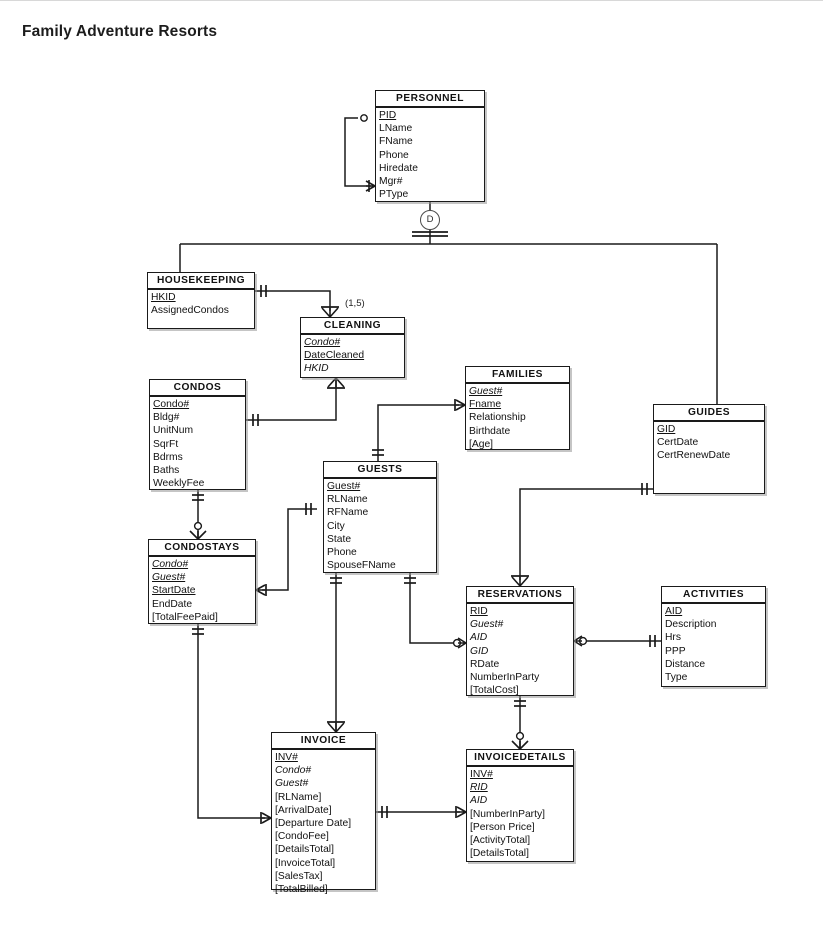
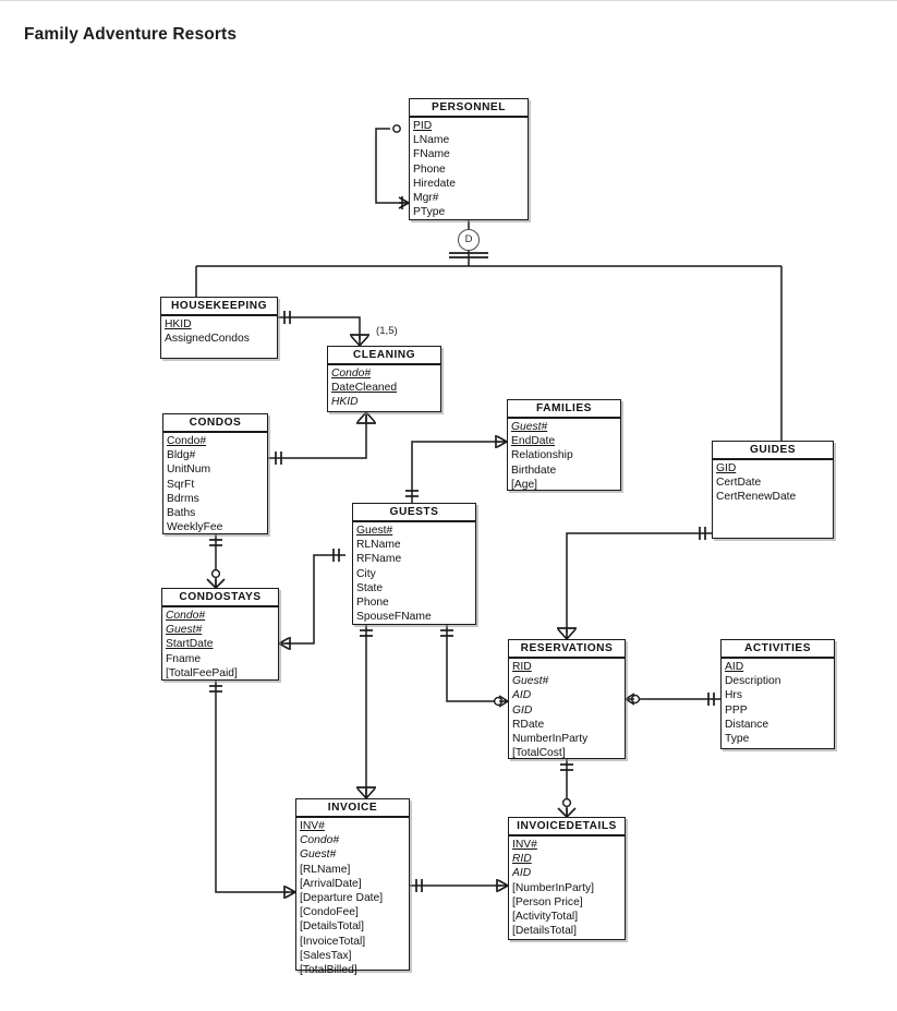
  Family Adventure Resorts
  D
  (1,5)
  PERSONNEL
  PID
  LName
  FName
  Phone
  Hiredate
  Mgr#
  PType
  HOUSEKEEPING
  HKID
  AssignedCondos
  CLEANING
  Condo#
  DateCleaned
  HKID
  CONDOS
  Condo#
  Bldg#
  UnitNum
  SqrFt
  Bdrms
  Baths
  WeeklyFee
  FAMILIES
  Guest#
- Fname
+ EndDate
  Relationship
  Birthdate
  [Age]
  GUIDES
  GID
  CertDate
  CertRenewDate
  GUESTS
  Guest#
  RLName
  RFName
  City
  State
  Phone
  SpouseFName
  CONDOSTAYS
  Condo#
  Guest#
  StartDate
- EndDate
+ Fname
  [TotalFeePaid]
  RESERVATIONS
  RID
  Guest#
  AID
  GID
  RDate
  NumberInParty
  [TotalCost]
  ACTIVITIES
  AID
  Description
  Hrs
  PPP
  Distance
  Type
  INVOICE
  INV#
  Condo#
  Guest#
  [RLName]
  [ArrivalDate]
  [Departure Date]
  [CondoFee]
  [DetailsTotal]
  [InvoiceTotal]
  [SalesTax]
  [TotalBilled]
  INVOICEDETAILS
  INV#
  RID
  AID
  [NumberInParty]
  [Person Price]
  [ActivityTotal]
  [DetailsTotal]
